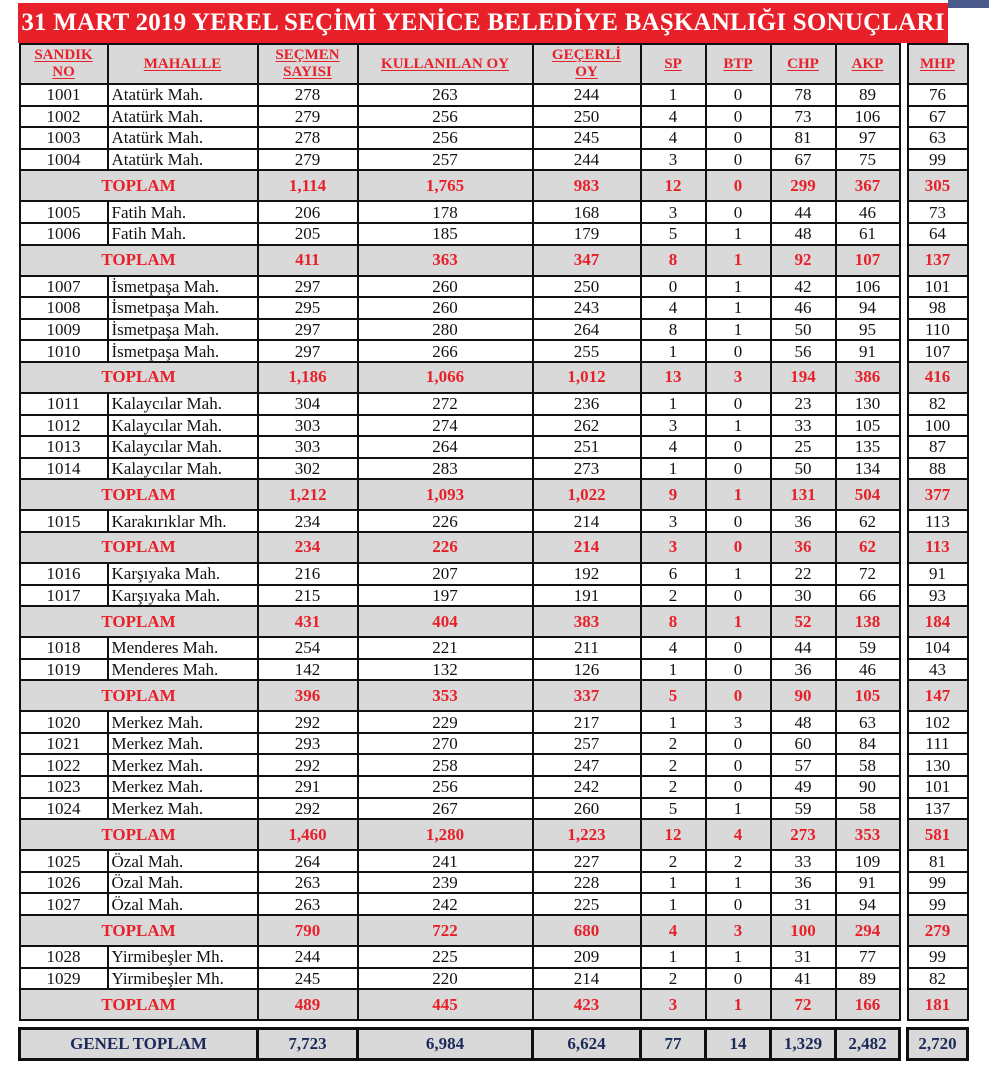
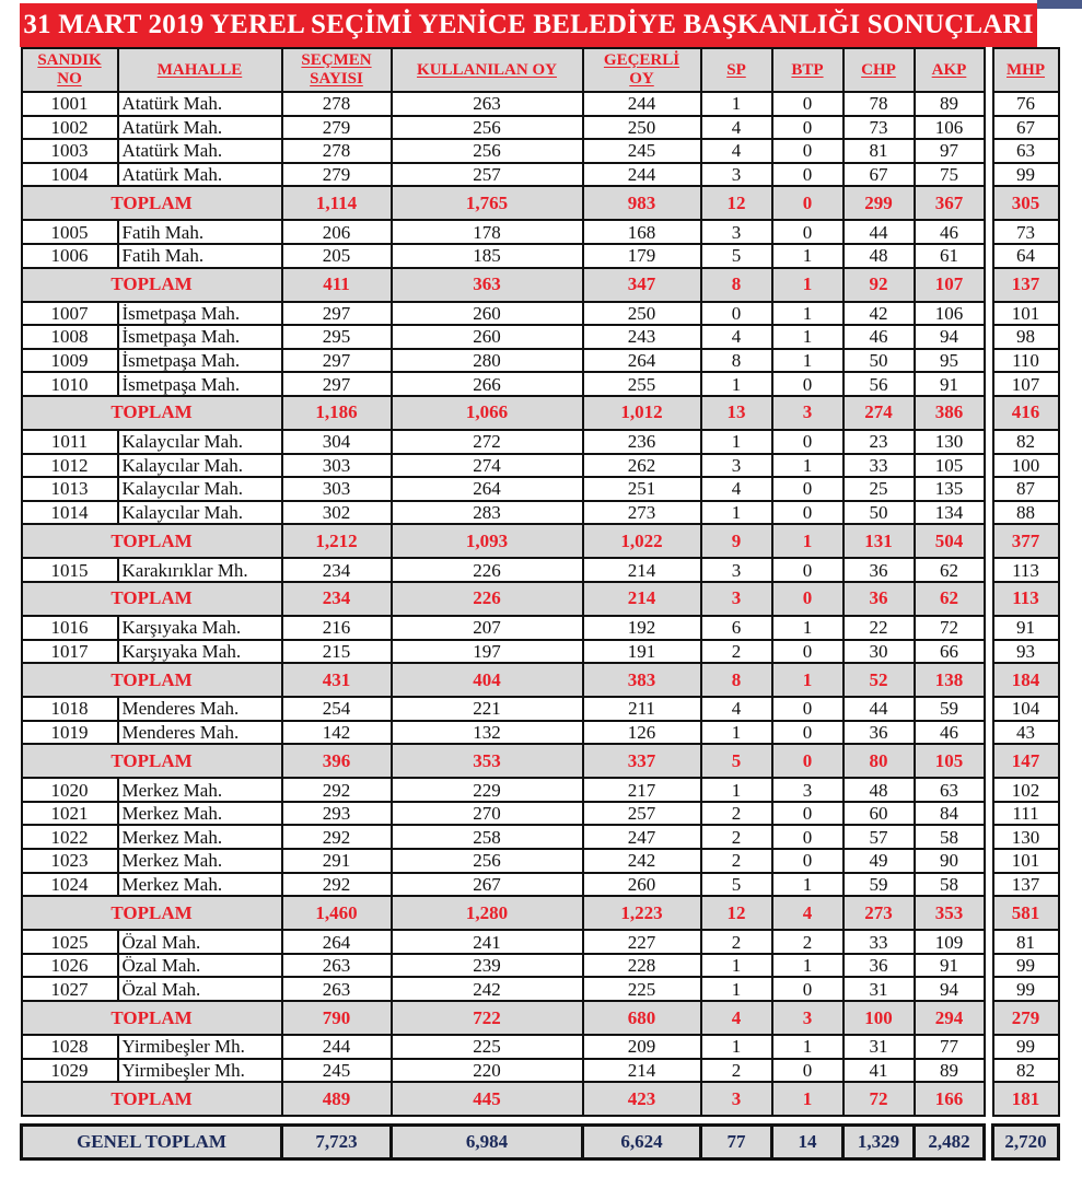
  31 MART 2019 YEREL SEÇİMİ YENİCE BELEDİYE BAŞKANLIĞI SONUÇLARI
  SANDIKNO	MAHALLE	SEÇMENSAYISI	KULLANILAN OY	GEÇERLİOY	SP	BTP	CHP	AKP		MHP
  1001	Atatürk Mah.	278	263	244	1	0	78	89		76
  1002	Atatürk Mah.	279	256	250	4	0	73	106		67
  1003	Atatürk Mah.	278	256	245	4	0	81	97		63
  1004	Atatürk Mah.	279	257	244	3	0	67	75		99
  TOPLAM	1,114	1,765	983	12	0	299	367		305
  1005	Fatih Mah.	206	178	168	3	0	44	46		73
  1006	Fatih Mah.	205	185	179	5	1	48	61		64
  TOPLAM	411	363	347	8	1	92	107		137
  1007	İsmetpaşa Mah.	297	260	250	0	1	42	106		101
  1008	İsmetpaşa Mah.	295	260	243	4	1	46	94		98
  1009	İsmetpaşa Mah.	297	280	264	8	1	50	95		110
  1010	İsmetpaşa Mah.	297	266	255	1	0	56	91		107
- TOPLAM	1,186	1,066	1,012	13	3	194	386		416
+ TOPLAM	1,186	1,066	1,012	13	3	274	386		416
  1011	Kalaycılar Mah.	304	272	236	1	0	23	130		82
  1012	Kalaycılar Mah.	303	274	262	3	1	33	105		100
  1013	Kalaycılar Mah.	303	264	251	4	0	25	135		87
  1014	Kalaycılar Mah.	302	283	273	1	0	50	134		88
  TOPLAM	1,212	1,093	1,022	9	1	131	504		377
  1015	Karakırıklar Mh.	234	226	214	3	0	36	62		113
  TOPLAM	234	226	214	3	0	36	62		113
  1016	Karşıyaka Mah.	216	207	192	6	1	22	72		91
  1017	Karşıyaka Mah.	215	197	191	2	0	30	66		93
  TOPLAM	431	404	383	8	1	52	138		184
  1018	Menderes Mah.	254	221	211	4	0	44	59		104
  1019	Menderes Mah.	142	132	126	1	0	36	46		43
- TOPLAM	396	353	337	5	0	90	105		147
+ TOPLAM	396	353	337	5	0	80	105		147
  1020	Merkez Mah.	292	229	217	1	3	48	63		102
  1021	Merkez Mah.	293	270	257	2	0	60	84		111
  1022	Merkez Mah.	292	258	247	2	0	57	58		130
  1023	Merkez Mah.	291	256	242	2	0	49	90		101
  1024	Merkez Mah.	292	267	260	5	1	59	58		137
  TOPLAM	1,460	1,280	1,223	12	4	273	353		581
  1025	Özal Mah.	264	241	227	2	2	33	109		81
  1026	Özal Mah.	263	239	228	1	1	36	91		99
  1027	Özal Mah.	263	242	225	1	0	31	94		99
  TOPLAM	790	722	680	4	3	100	294		279
  1028	Yirmibeşler Mh.	244	225	209	1	1	31	77		99
  1029	Yirmibeşler Mh.	245	220	214	2	0	41	89		82
  TOPLAM	489	445	423	3	1	72	166		181
  GENEL TOPLAM	7,723	6,984	6,624	77	14	1,329	2,482		2,720
